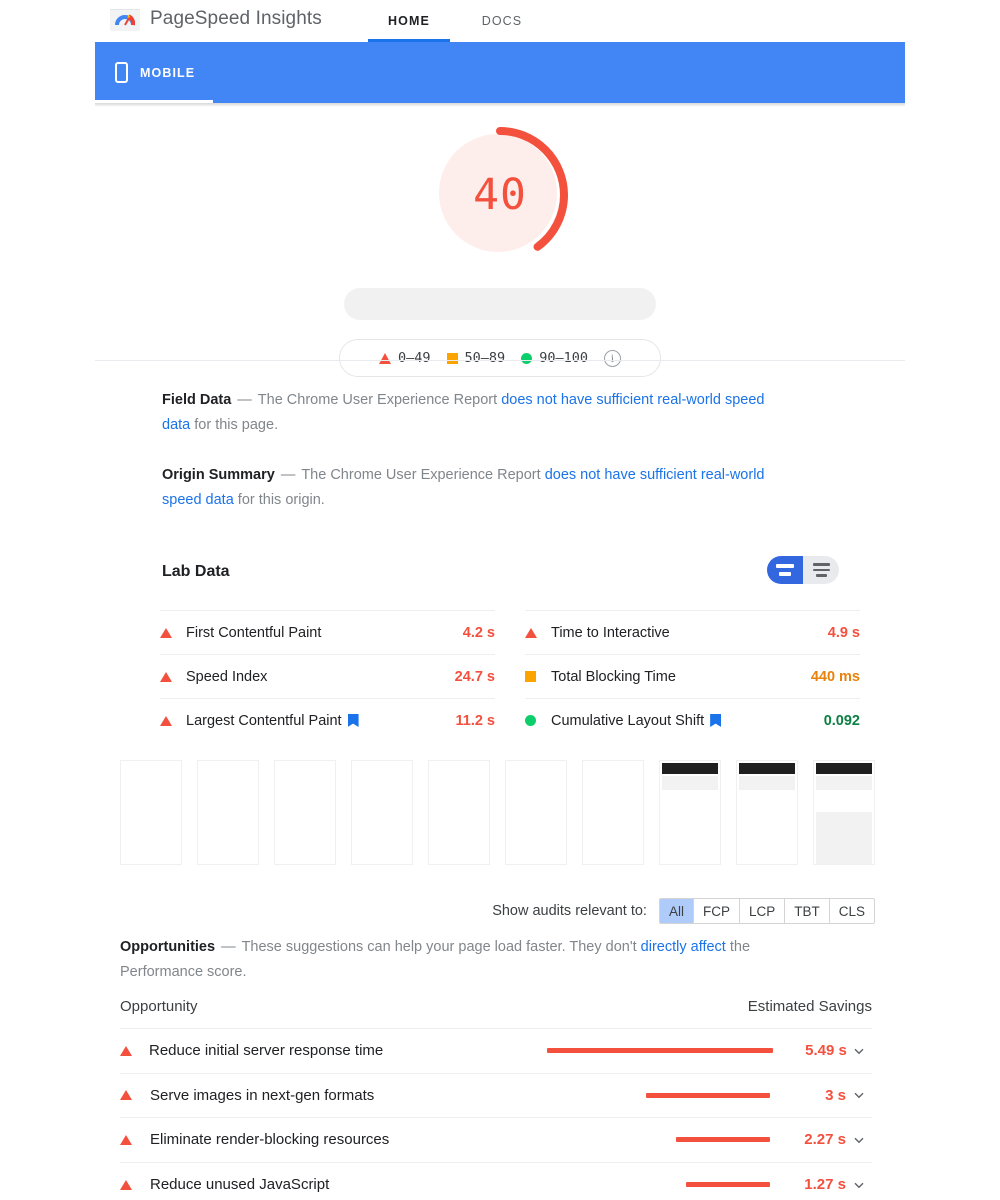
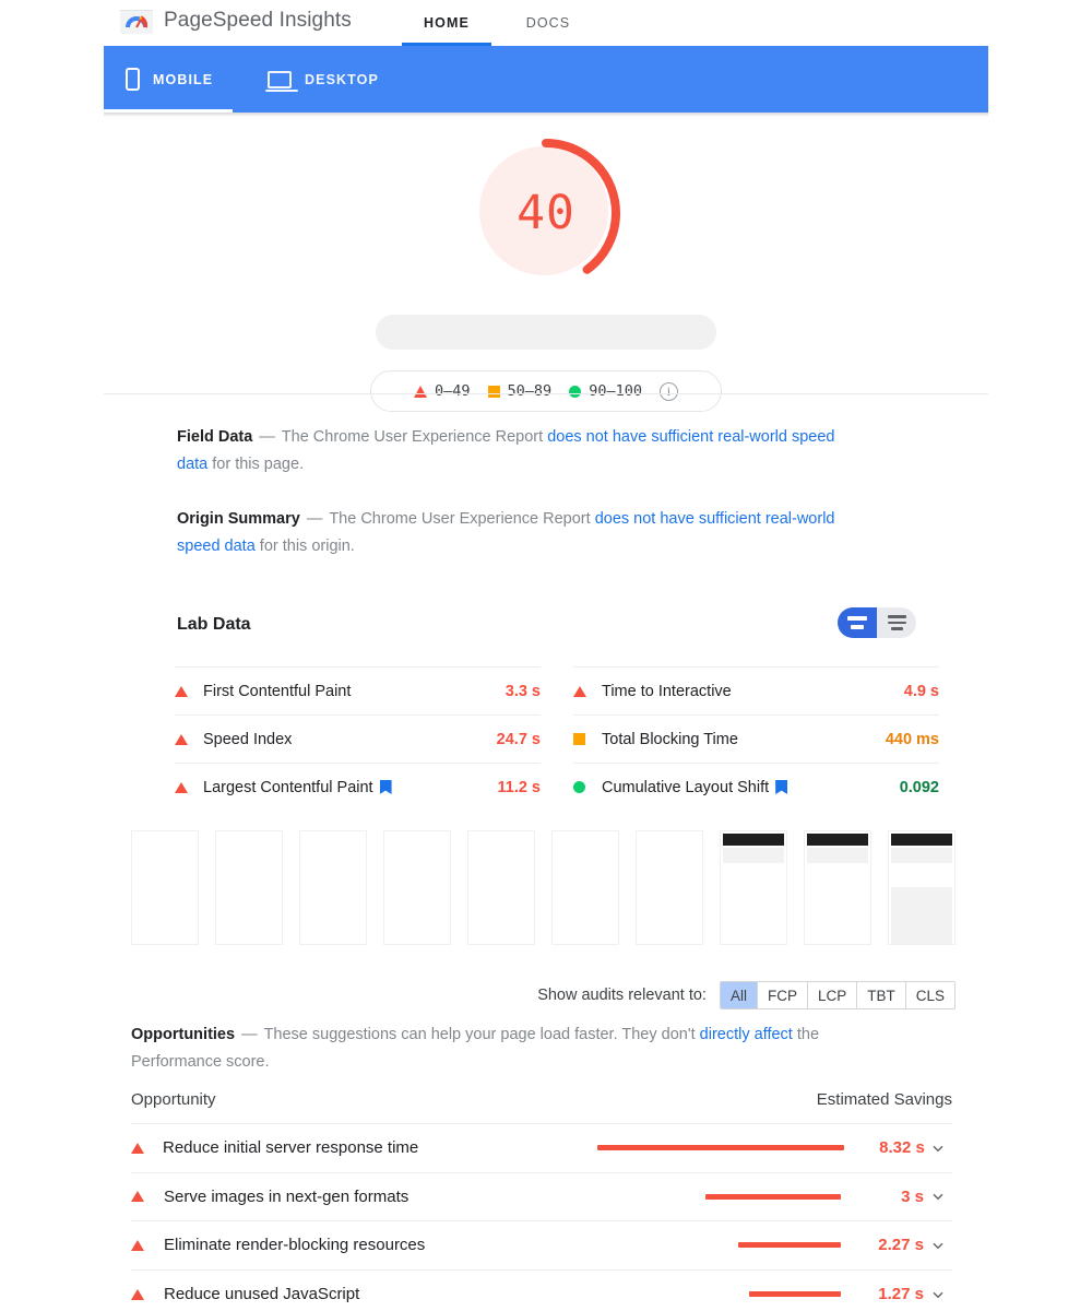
  PageSpeed Insights
  HOME
  DOCS
  MOBILE
+ DESKTOP
  40
  0–49
  50–89
  90–100
  i
  Field Data — The Chrome User Experience Report does not have sufficient real-world speed data for this page.
  Origin Summary — The Chrome User Experience Report does not have sufficient real-world speed data for this origin.
  Lab Data
  First Contentful Paint
- 4.2 s
+ 3.3 s
  Speed Index
  24.7 s
  Largest Contentful Paint
  11.2 s
  Time to Interactive
  4.9 s
  Total Blocking Time
  440 ms
  Cumulative Layout Shift
  0.092
  Show audits relevant to:
  All
  FCP
  LCP
  TBT
  CLS
  Opportunities — These suggestions can help your page load faster. They don't directly affect the Performance score.
  Opportunity
  Estimated Savings
  Reduce initial server response time
- 5.49 s
+ 8.32 s
  Serve images in next-gen formats
  3 s
  Eliminate render-blocking resources
  2.27 s
  Reduce unused JavaScript
  1.27 s
